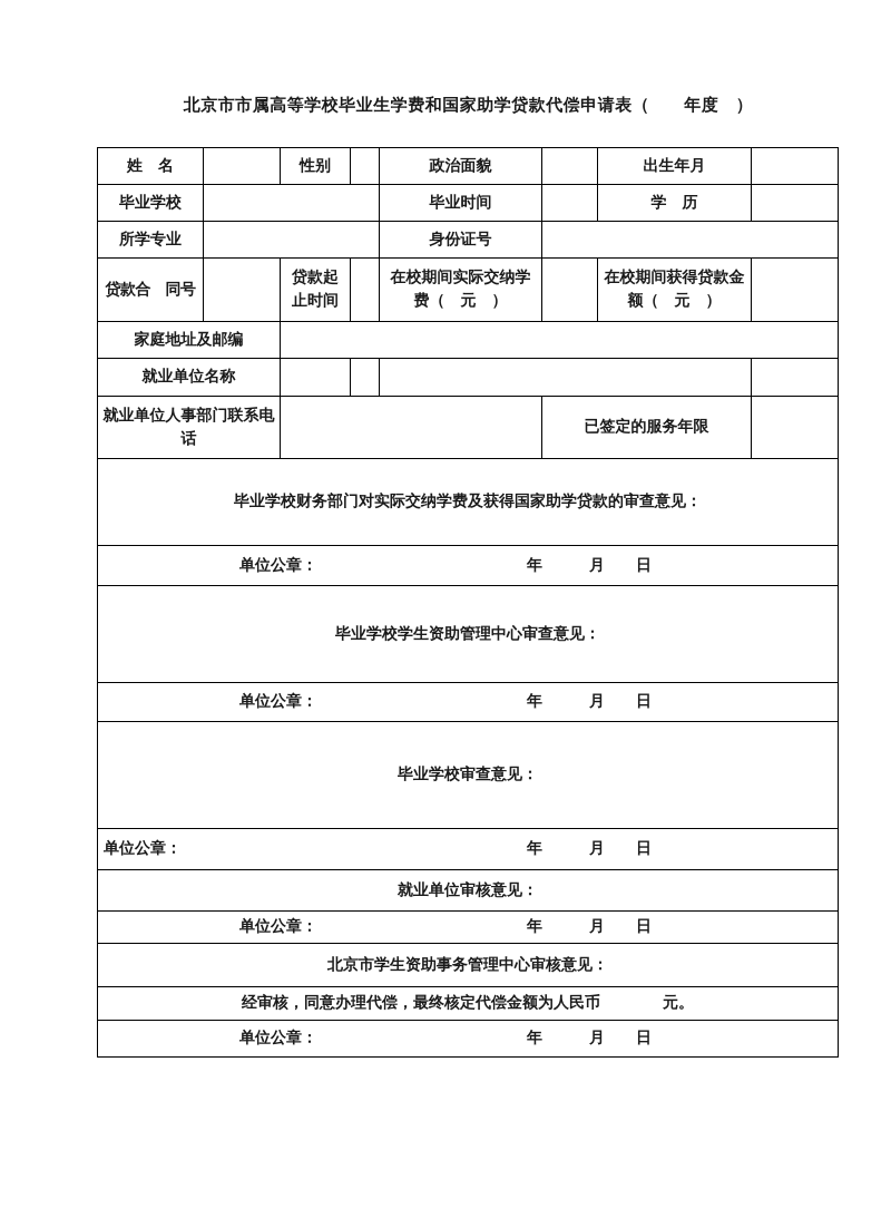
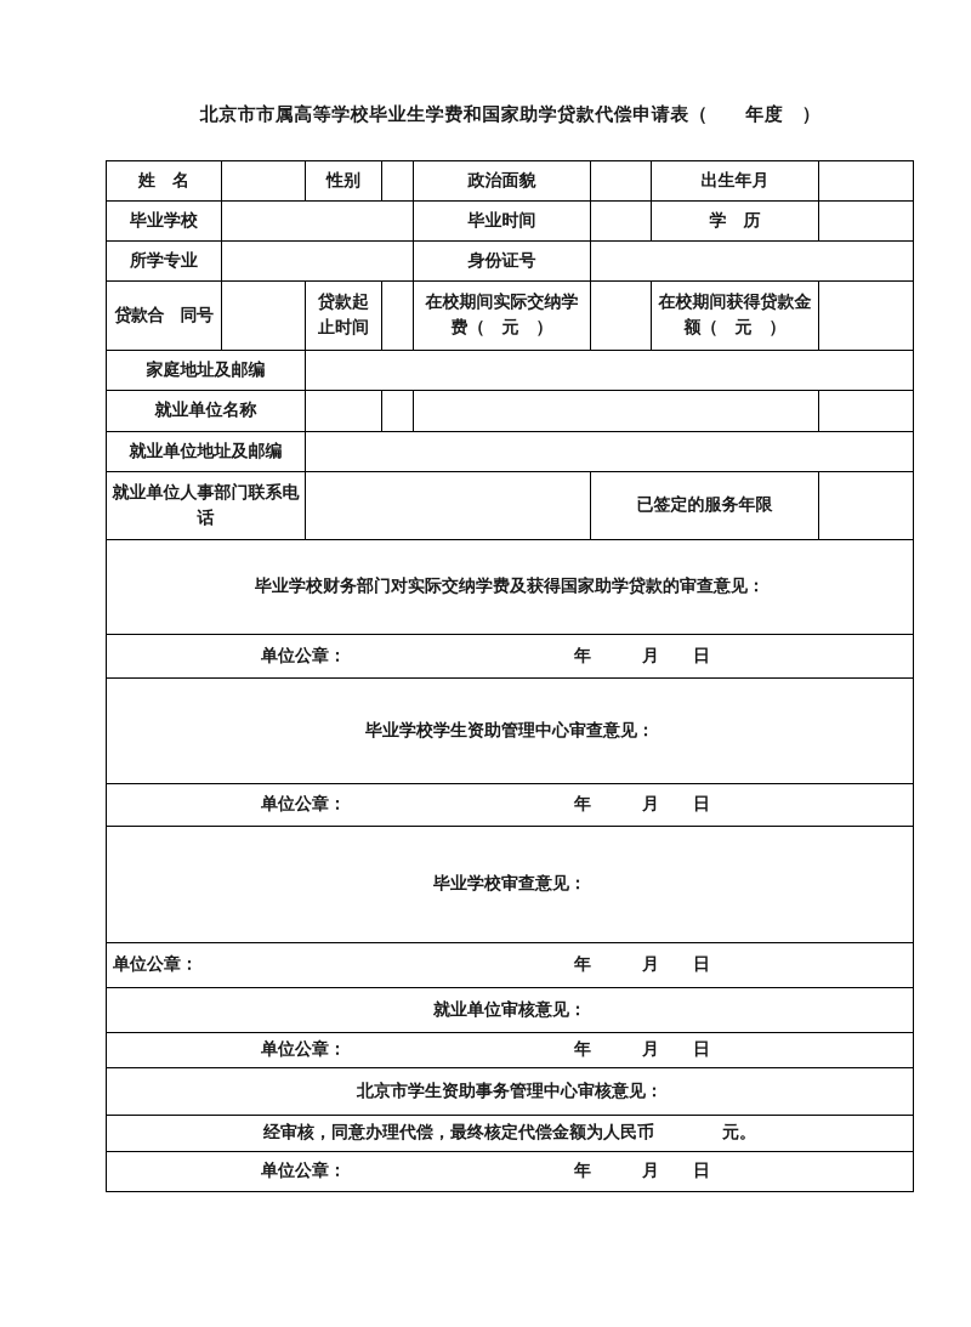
  北京市市属高等学校毕业生学费和国家助学贷款代偿申请表（ 年度 ）
  姓 名		性别		政治面貌		出生年月
  毕业学校		毕业时间		学 历
  所学专业		身份证号
  贷款合 同号		贷款起止时间		在校期间实际交纳学费（ 元 ）		在校期间获得贷款金额（ 元 ）
  家庭地址及邮编
  就业单位名称
+ 就业单位地址及邮编
  就业单位人事部门联系电话		已签定的服务年限
  毕业学校财务部门对实际交纳学费及获得国家助学贷款的审查意见：
  单位公章： 年 月 日
  毕业学校学生资助管理中心审查意见：
  单位公章： 年 月 日
  毕业学校审查意见：
  单位公章： 年 月 日
  就业单位审核意见：
  单位公章： 年 月 日
  北京市学生资助事务管理中心审核意见：
  经审核，同意办理代偿，最终核定代偿金额为人民币 元。
  单位公章： 年 月 日
